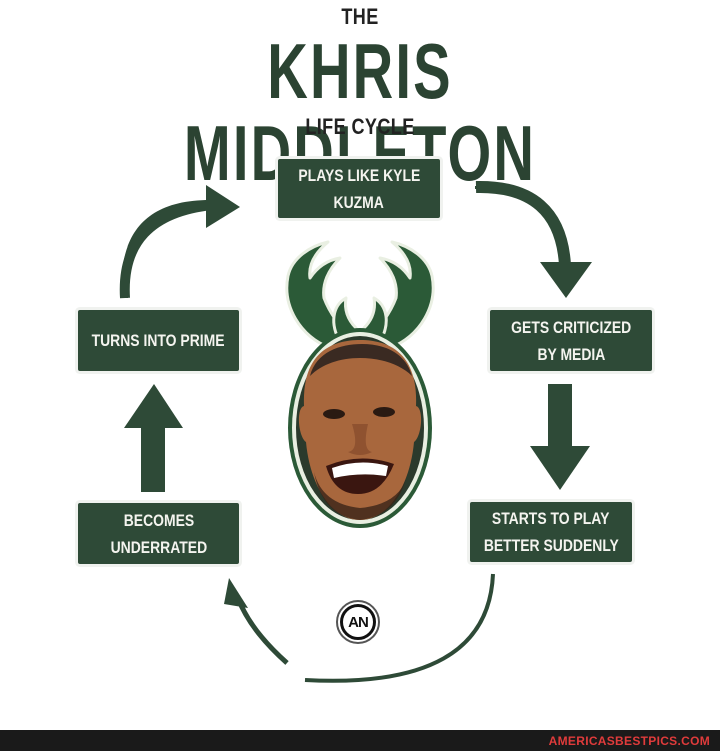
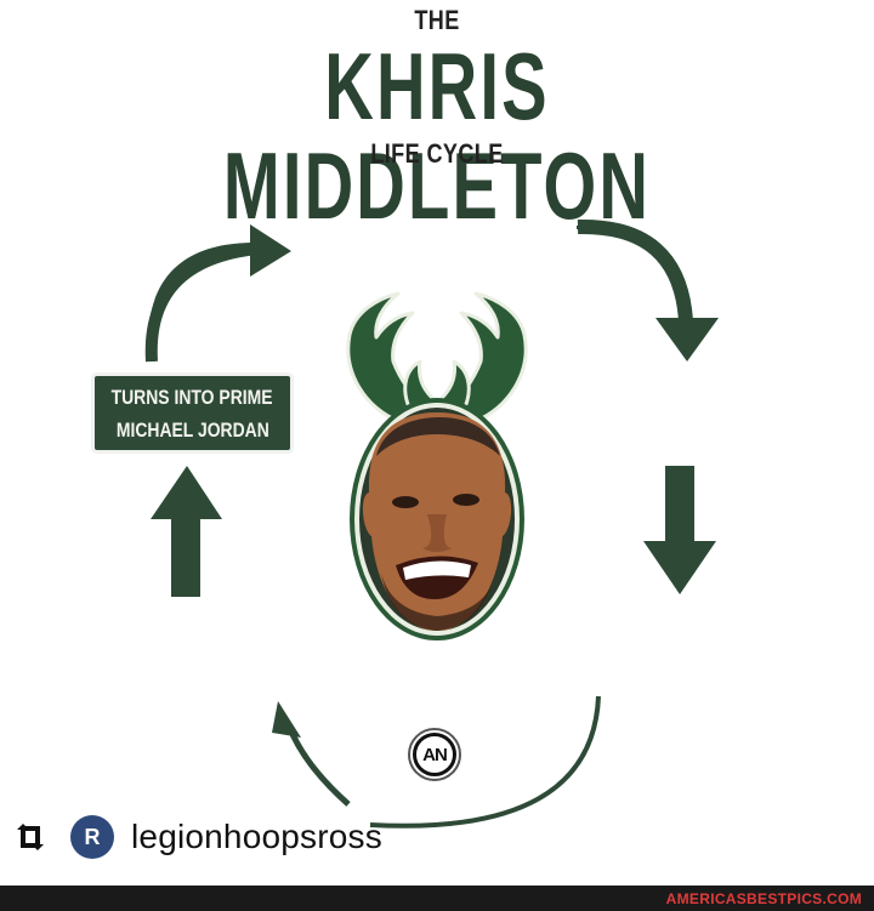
  THE
  KHRIS MIDDLETON
  LIFE CYCLE
- PLAYS LIKE KYLE
- KUZMA
- GETS CRITICIZED
- BY MEDIA
- STARTS TO PLAY
- BETTER SUDDENLY
- BECOMES
- UNDERRATED
  TURNS INTO PRIME
+ MICHAEL JORDAN
  AN
+ R
+ legionhoopsross
  AMERICASBESTPICS.COM
